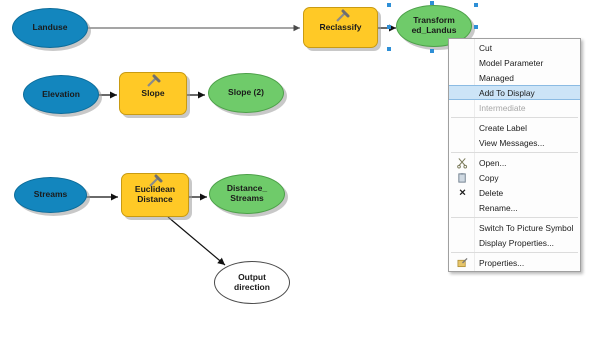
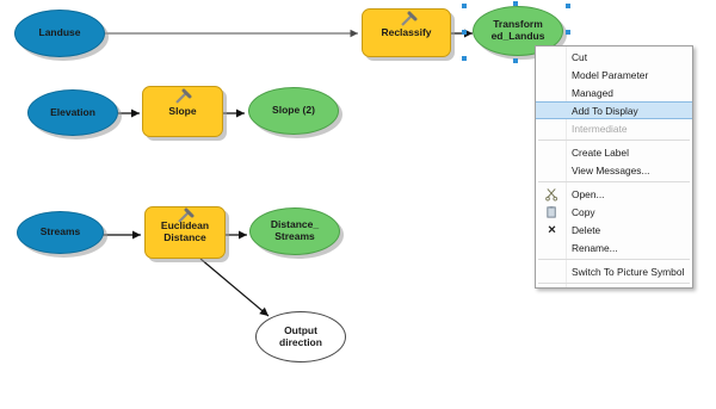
  Landuse
  Reclassify
  Transform
  ed_Landus
  Elevation
  Slope
  Slope (2)
  Streams
  Euclidean
  Distance
  Distance_
  Streams
  Output
  direction
  Cut
  Model Parameter
  Managed
  Add To Display
  Intermediate
  Create Label
  View Messages...
  Open...
  Copy
  ✕
  Delete
  Rename...
  Switch To Picture Symbol
- Display Properties...
- Properties...
